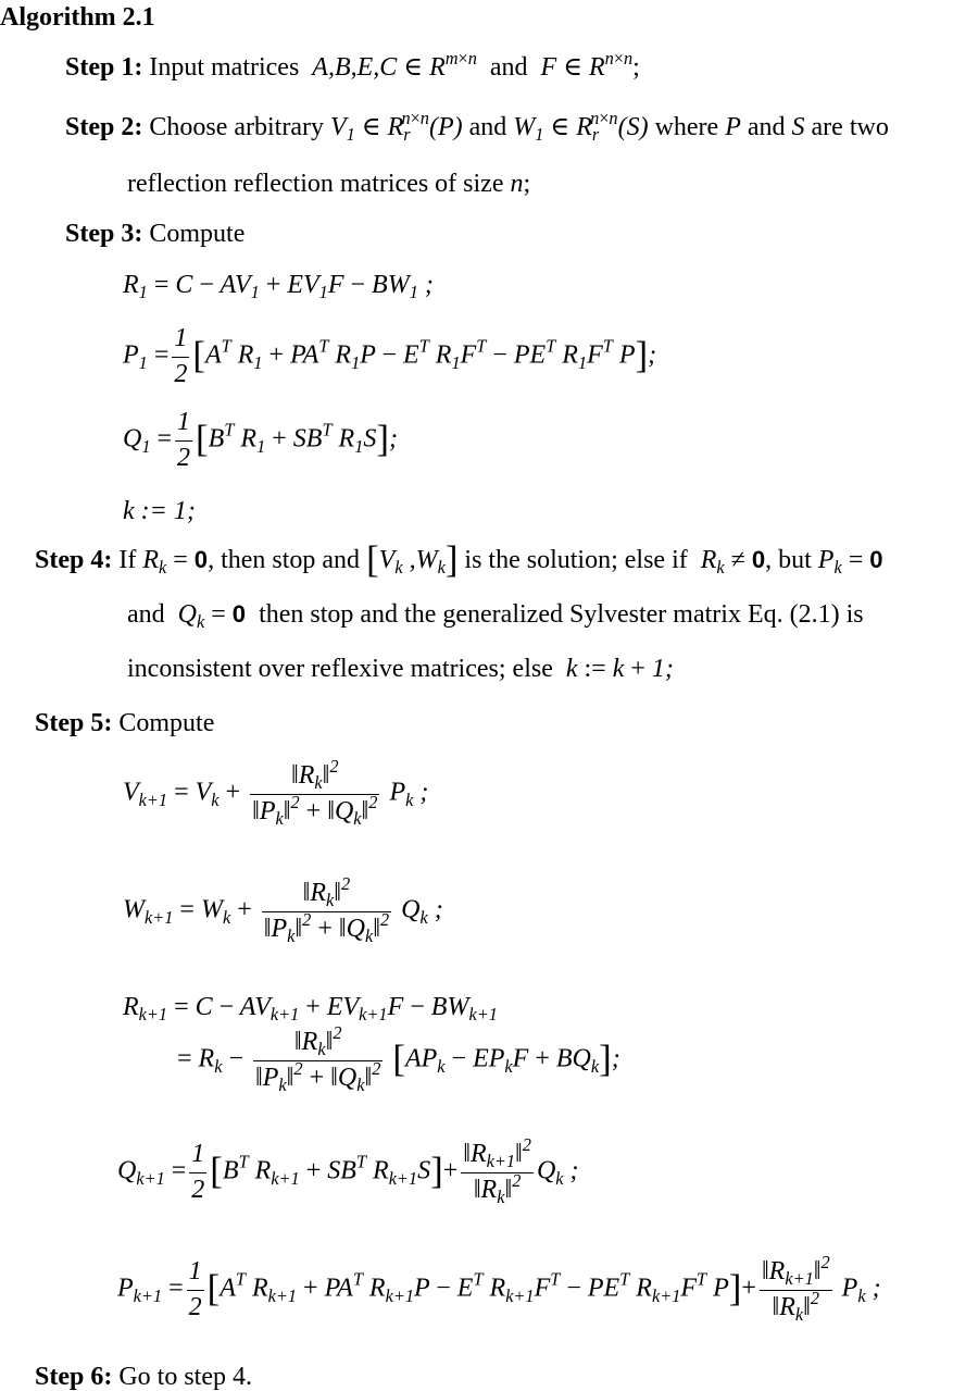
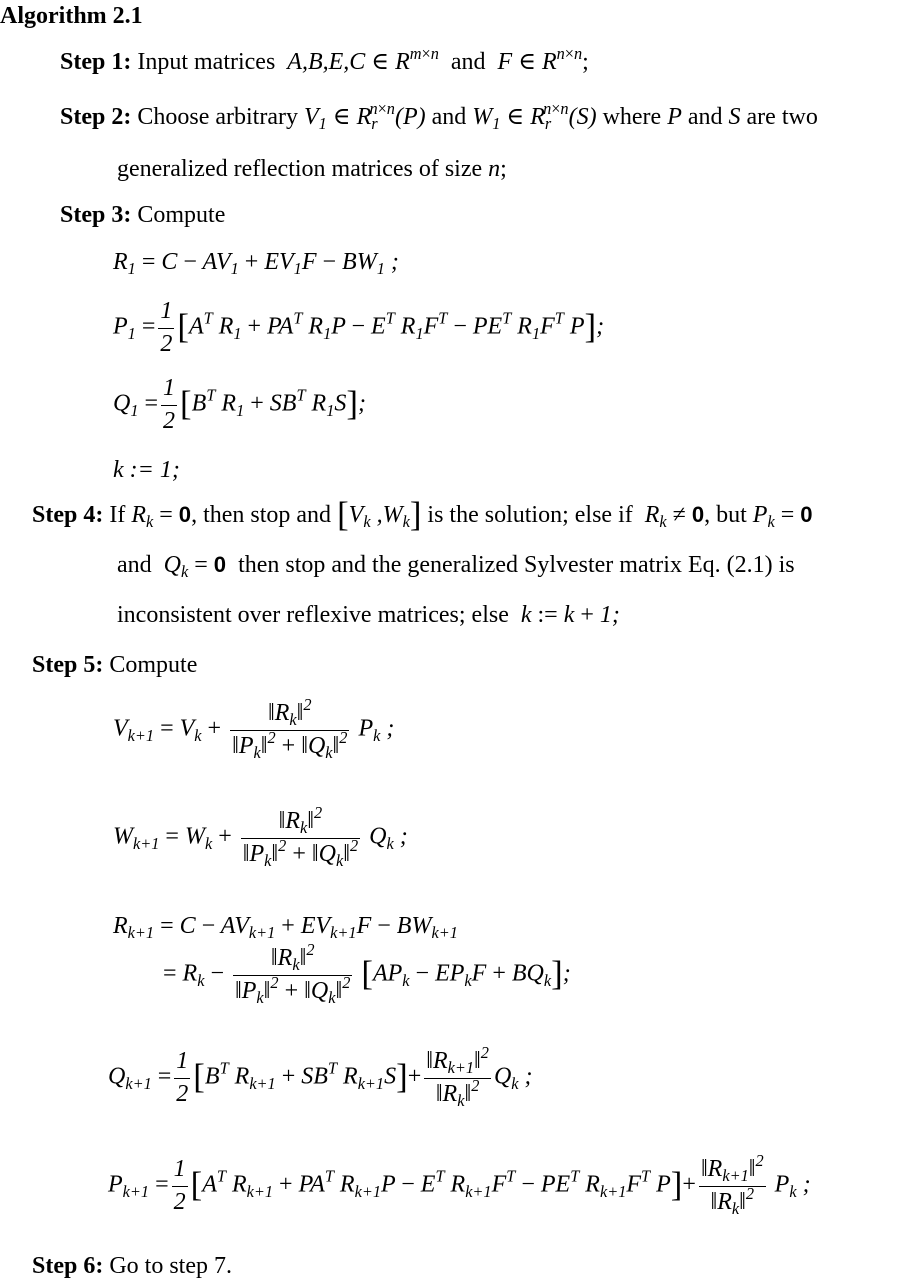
  Algorithm 2.1
  Step 1: Input matrices A,B,E,C ∈ Rm×n and F ∈ Rn×n;
  Step 2: Choose arbitrary V1 ∈ Rrn×n(P) and W1 ∈ Rrn×n(S) where P and S are two
- reflection reflection matrices of size n;
+ generalized reflection matrices of size n;
  Step 3: Compute
  R1 = C − AV1 + EV1F − BW1 ;
  P1 =
  1
  2
  [AT R1 + PAT R1P − ET R1FT − PET R1FT P];
  Q1 =
  1
  2
  [BT R1 + SBT R1S];
  k := 1;
  Step 4: If Rk = 0, then stop and [Vk ,Wk] is the solution; else if Rk ≠ 0, but Pk = 0
  and Qk = 0 then stop and the generalized Sylvester matrix Eq. (2.1) is
  inconsistent over reflexive matrices; else k := k + 1;
  Step 5: Compute
  Vk+1 = Vk +
  ‖Rk‖2
  ‖Pk‖2 + ‖Qk‖2
  Pk ;
  Wk+1 = Wk +
  ‖Rk‖2
  ‖Pk‖2 + ‖Qk‖2
  Qk ;
  Rk+1 = C − AVk+1 + EVk+1F − BWk+1
  = Rk −
  ‖Rk‖2
  ‖Pk‖2 + ‖Qk‖2
  [APk − EPkF + BQk];
  Qk+1 =
  1
  2
  [BT Rk+1 + SBT Rk+1S]+
  ‖Rk+1‖2
  ‖Rk‖2
  Qk ;
  Pk+1 =
  1
  2
  [AT Rk+1 + PAT Rk+1P − ET Rk+1FT − PET Rk+1FT P]+
  ‖Rk+1‖2
  ‖Rk‖2
  Pk ;
- Step 6: Go to step 4.
+ Step 6: Go to step 7.
